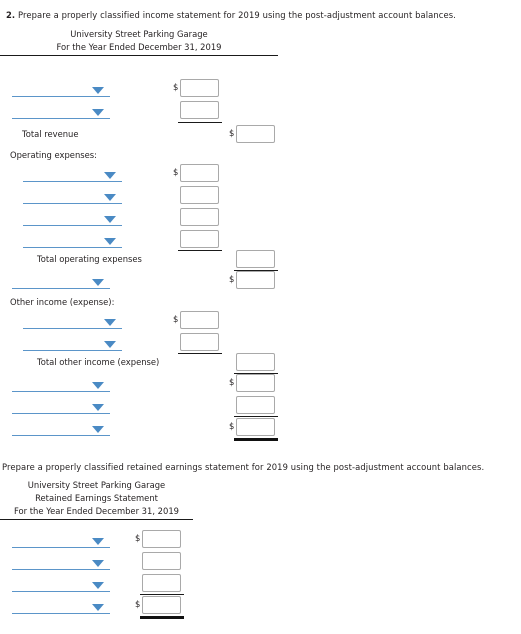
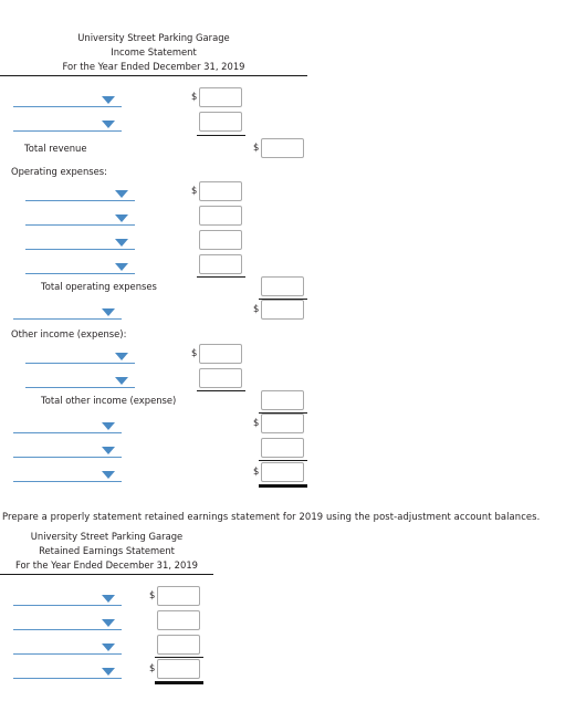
- 2. Prepare a properly classified income statement for 2019 using the post-adjustment account balances.
  University Street Parking Garage
+ Income Statement
  For the Year Ended December 31, 2019
  $
  Total revenue
  $
  Operating expenses:
  $
  Total operating expenses
  $
  Other income (expense):
  $
  Total other income (expense)
  $
  $
- Prepare a properly classified retained earnings statement for 2019 using the post-adjustment account balances.
+ Prepare a properly statement retained earnings statement for 2019 using the post-adjustment account balances.
  University Street Parking Garage
  Retained Earnings Statement
  For the Year Ended December 31, 2019
  $
  $
